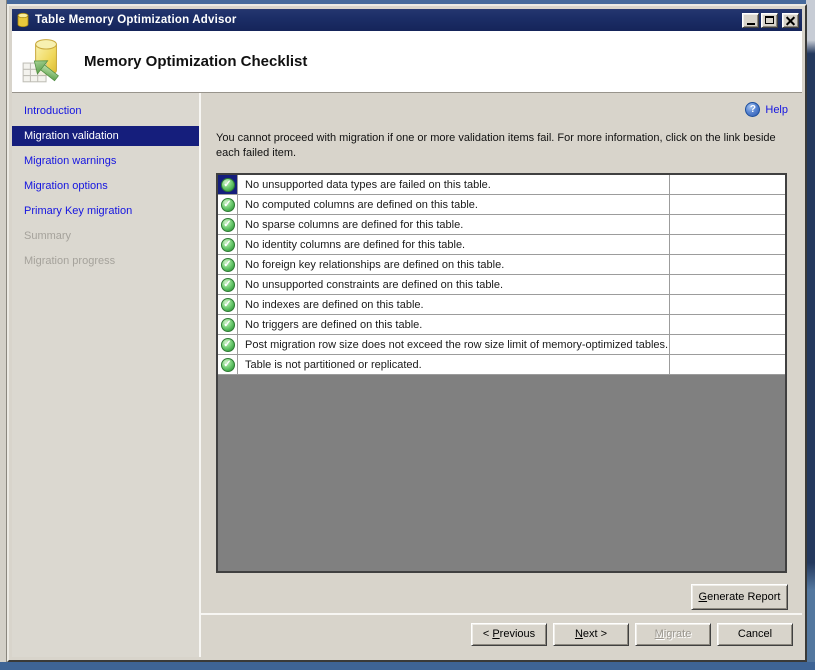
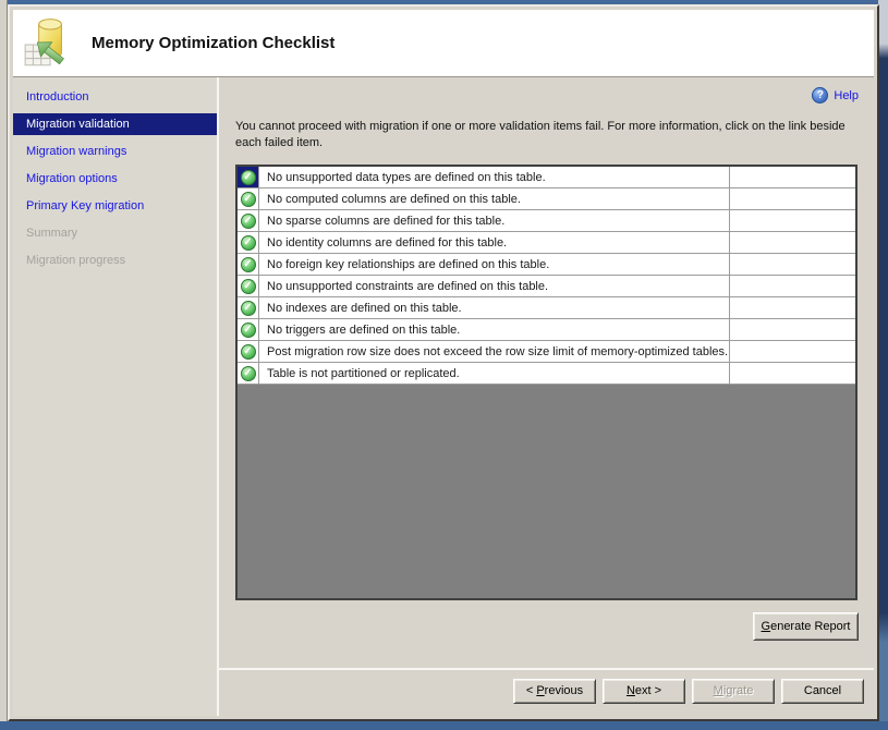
- Table Memory Optimization Advisor
  Memory Optimization Checklist
  Introduction
  Migration validation
  Migration warnings
  Migration options
  Primary Key migration
  Summary
  Migration progress
  Help
  You cannot proceed with migration if one or more validation items fail. For more information, click on the link beside each failed item.
- No unsupported data types are failed on this table.
+ No unsupported data types are defined on this table.
  No computed columns are defined on this table.
  No sparse columns are defined for this table.
  No identity columns are defined for this table.
  No foreign key relationships are defined on this table.
  No unsupported constraints are defined on this table.
  No indexes are defined on this table.
  No triggers are defined on this table.
  Post migration row size does not exceed the row size limit of memory-optimized tables.
  Table is not partitioned or replicated.
  Generate Report
  < Previous
  Next >
  Migrate
  Cancel
